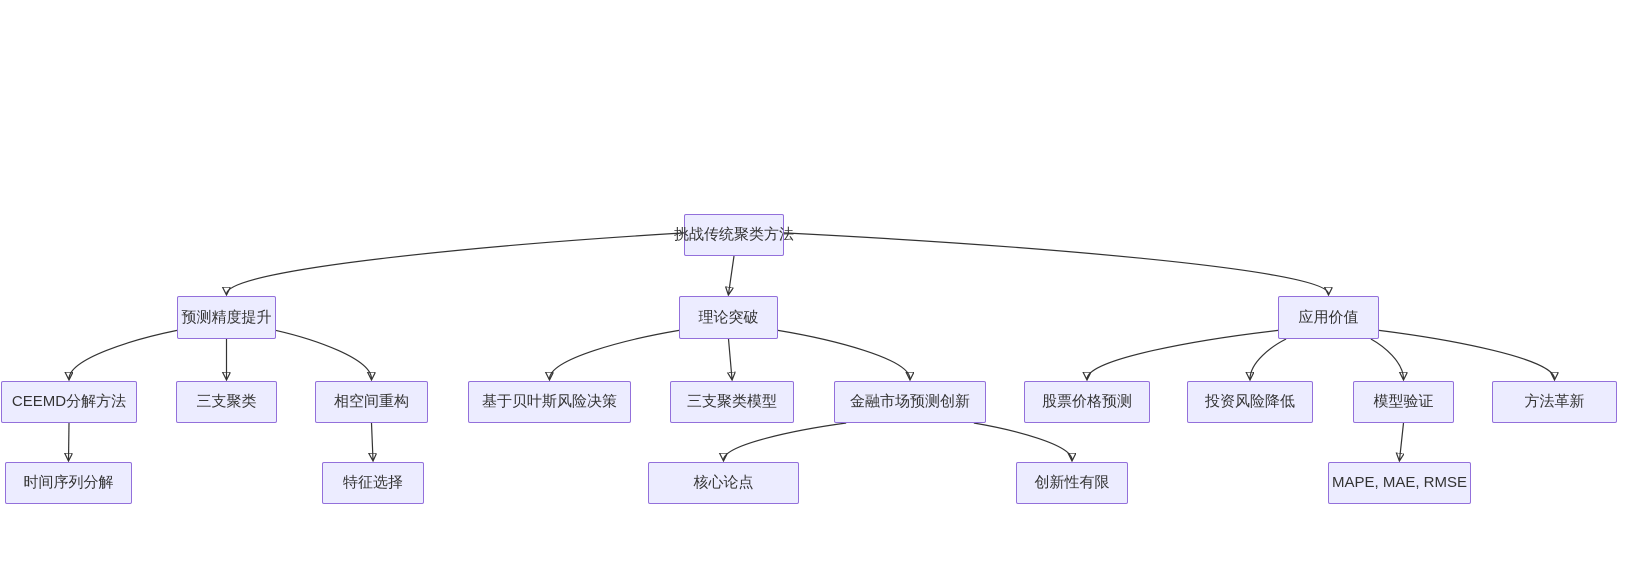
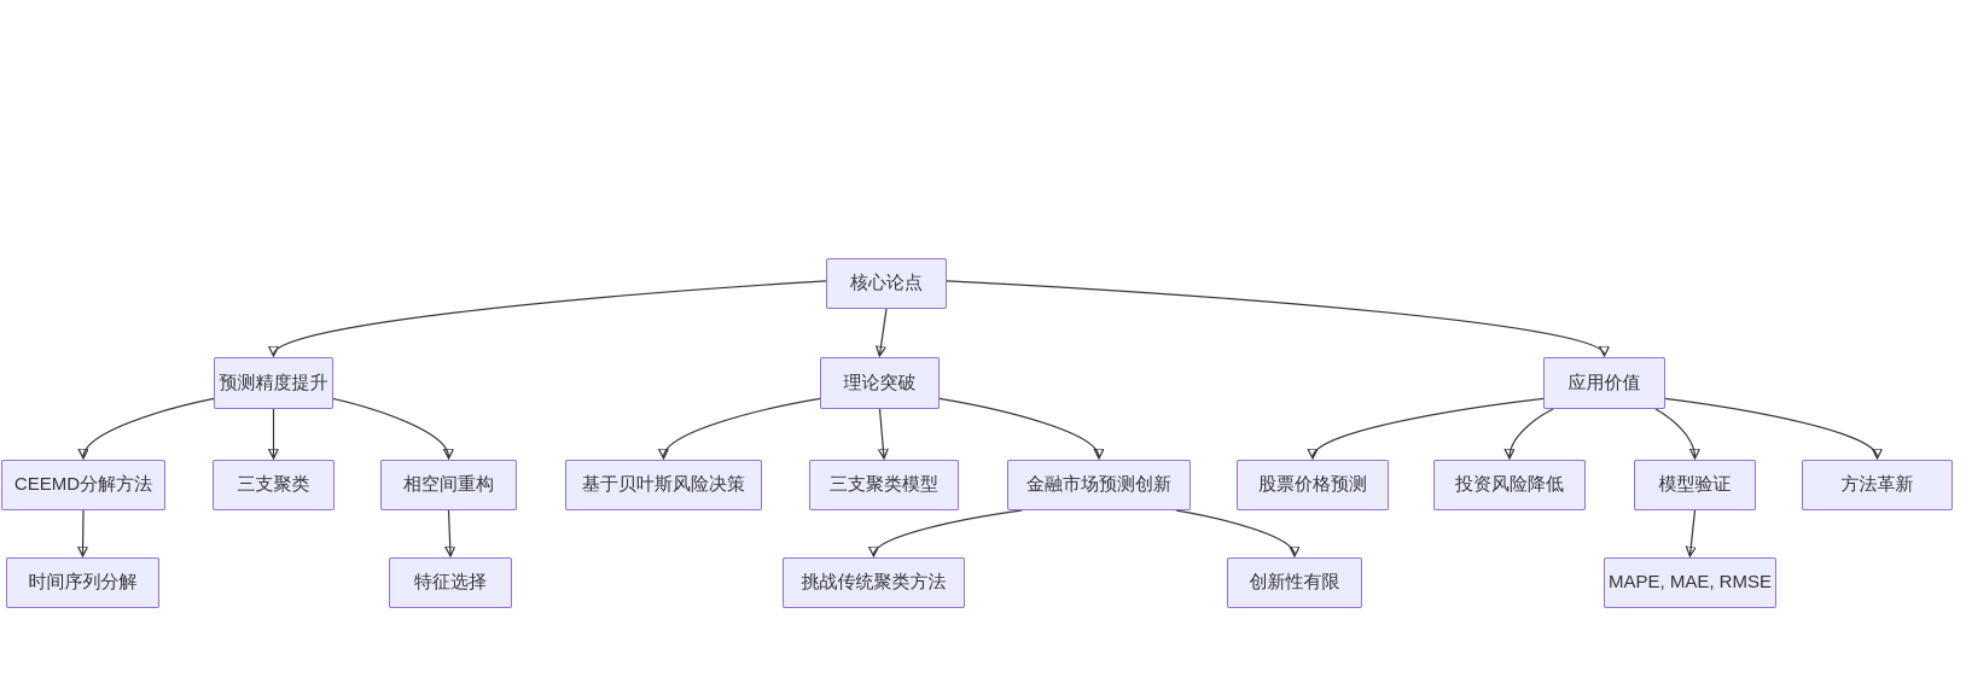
- 挑战传统聚类方法
+ 核心论点
  预测精度提升
  理论突破
  应用价值
  CEEMD分解方法
  三支聚类
  相空间重构
  基于贝叶斯风险决策
  三支聚类模型
  金融市场预测创新
  股票价格预测
  投资风险降低
  模型验证
  方法革新
  时间序列分解
  特征选择
- 核心论点
+ 挑战传统聚类方法
  创新性有限
  MAPE, MAE, RMSE
